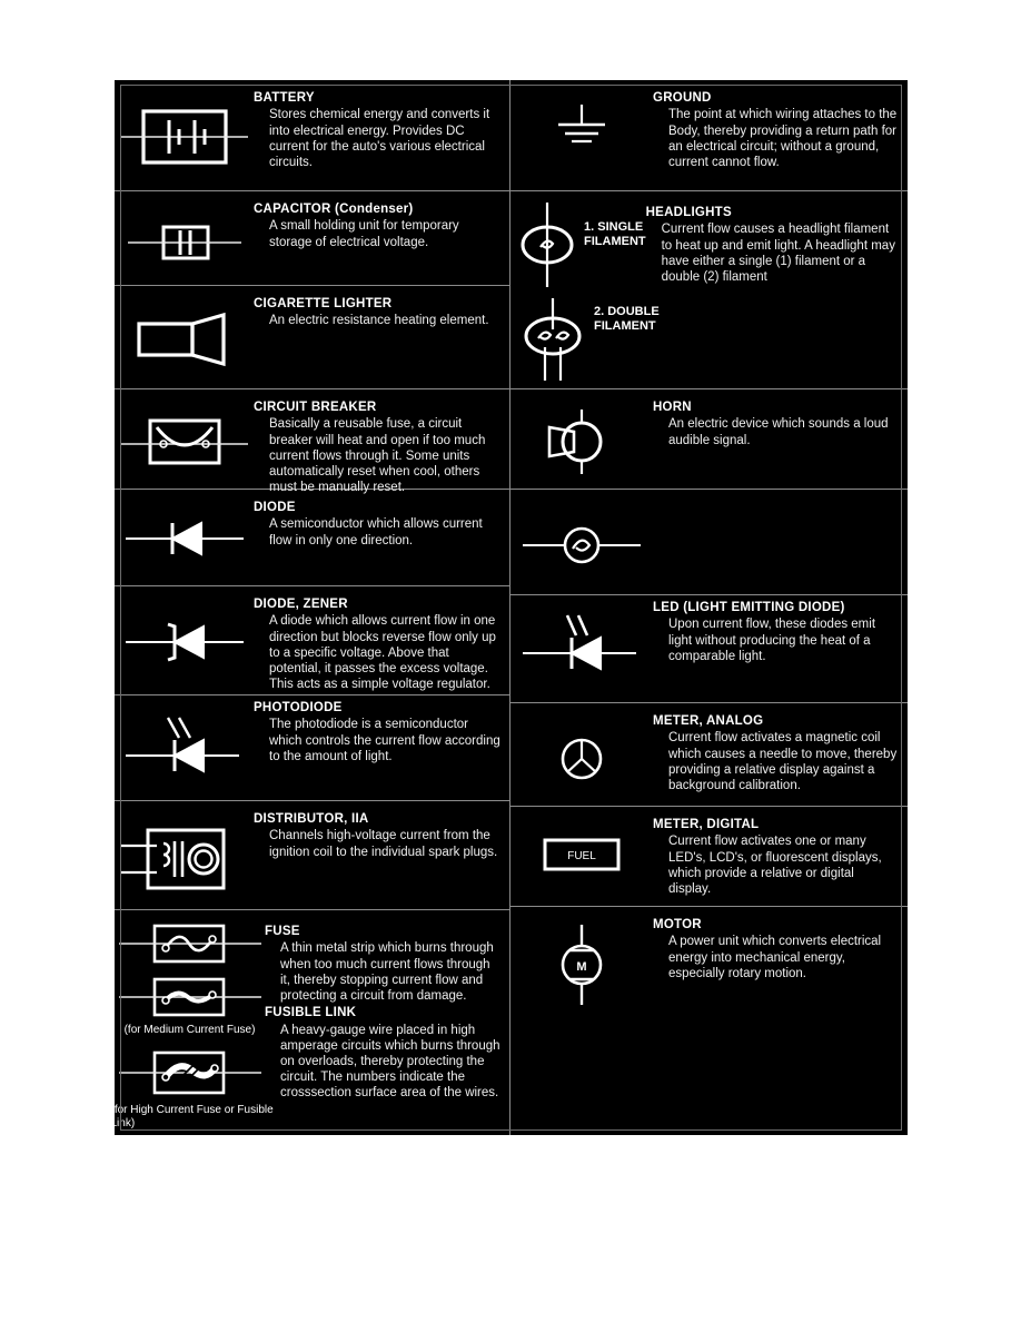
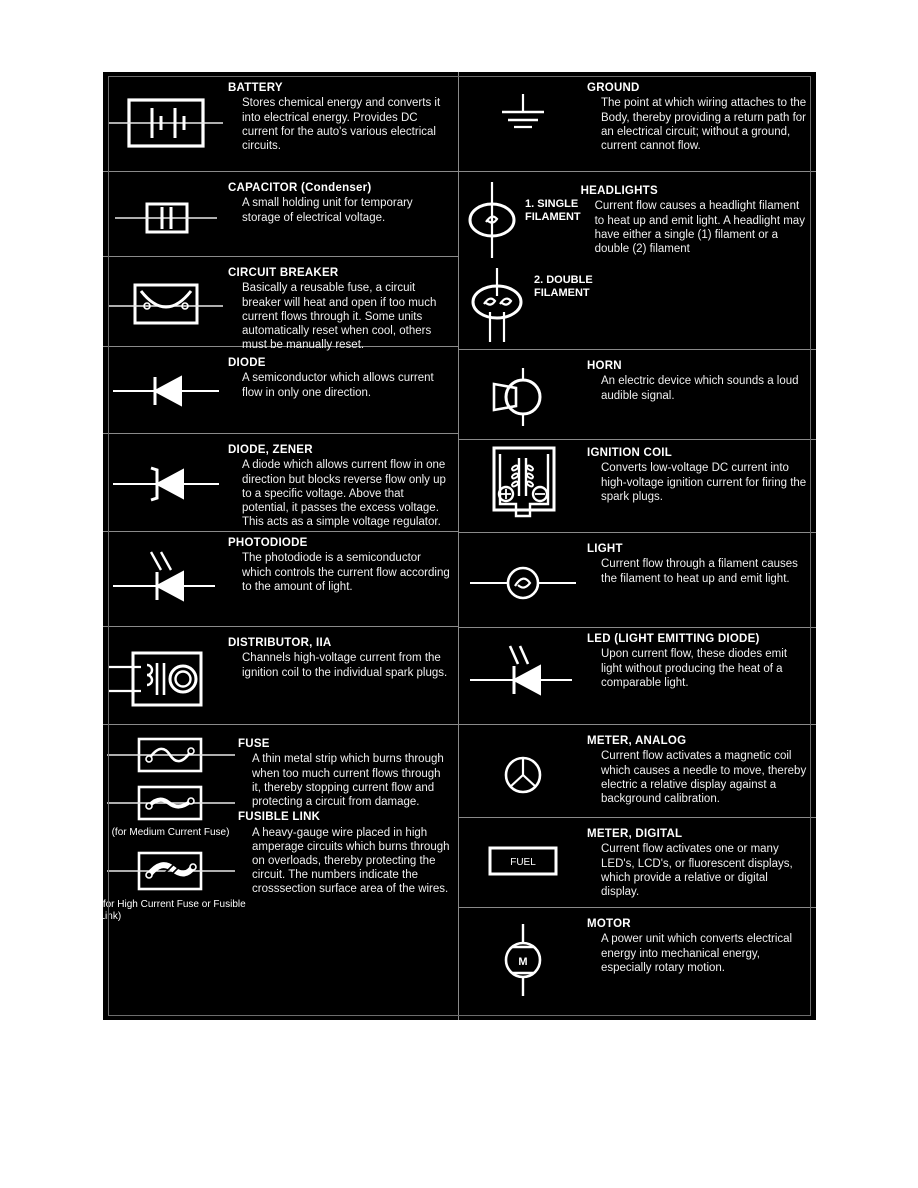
  BATTERY
  Stores chemical energy and converts it into electrical energy. Provides DC current for the auto's various electrical circuits.
  CAPACITOR (Condenser)
  A small holding unit for temporary storage of electrical voltage.
- CIGARETTE LIGHTER
- An electric resistance heating element.
  CIRCUIT BREAKER
  Basically a reusable fuse, a circuit breaker will heat and open if too much current flows through it. Some units automatically reset when cool, others must be manually reset.
  DIODE
  A semiconductor which allows current flow in only one direction.
  DIODE, ZENER
  A diode which allows current flow in one direction but blocks reverse flow only up to a specific voltage. Above that potential, it passes the excess voltage. This acts as a simple voltage regulator.
  PHOTODIODE
  The photodiode is a semiconductor which controls the current flow according to the amount of light.
  DISTRIBUTOR, IIA
  Channels high-voltage current from the ignition coil to the individual spark plugs.
  (for Medium Current Fuse)
  (for High Current Fuse or Fusible Link)
  FUSE
  A thin metal strip which burns through when too much current flows through it, thereby stopping current flow and protecting a circuit from damage.
  FUSIBLE LINK
  A heavy-gauge wire placed in high amperage circuits which burns through on overloads, thereby protecting the circuit. The numbers indicate the crosssection surface area of the wires.
  GROUND
  The point at which wiring attaches to the Body, thereby providing a return path for an electrical circuit; without a ground, current cannot flow.
  1. SINGLE
  FILAMENT
  HEADLIGHTS
  Current flow causes a headlight filament to heat up and emit light. A headlight may have either a single (1) filament or a double (2) filament
  2. DOUBLE
  FILAMENT
  HORN
  An electric device which sounds a loud audible signal.
+ IGNITION COIL
+ Converts low-voltage DC current into high-voltage ignition current for firing the spark plugs.
+ LIGHT
+ Current flow through a filament causes the filament to heat up and emit light.
  LED (LIGHT EMITTING DIODE)
  Upon current flow, these diodes emit light without producing the heat of a comparable light.
  METER, ANALOG
- Current flow activates a magnetic coil which causes a needle to move, thereby providing a relative display against a background calibration.
+ Current flow activates a magnetic coil which causes a needle to move, thereby electric a relative display against a background calibration.
  FUEL
  METER, DIGITAL
  Current flow activates one or many LED's, LCD's, or fluorescent displays, which provide a relative or digital display.
  M
  MOTOR
  A power unit which converts electrical energy into mechanical energy, especially rotary motion.
